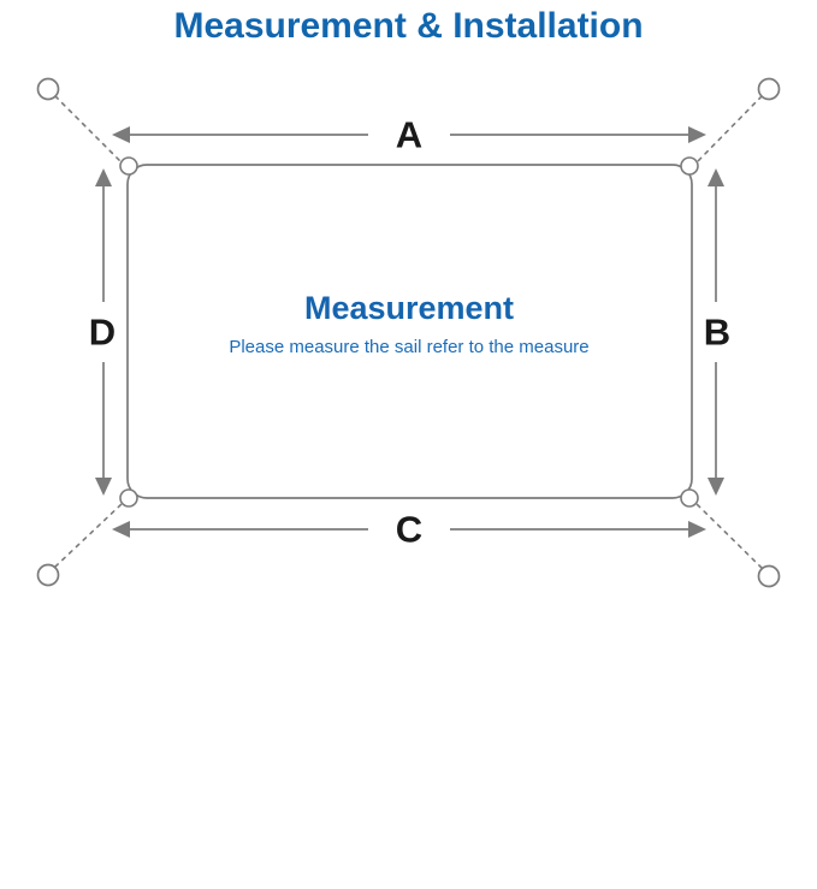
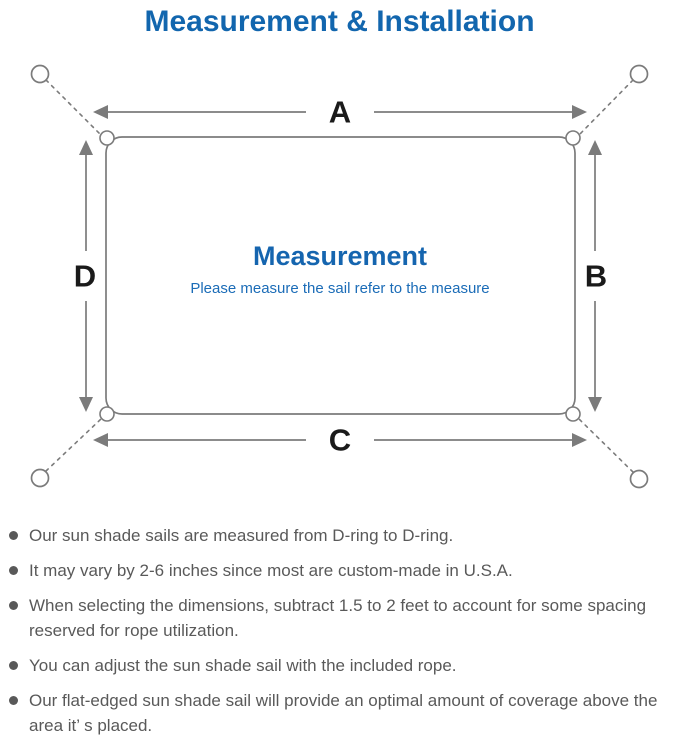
  Measurement & Installation
  A
  B
  C
  D
  Measurement
  Please measure the sail refer to the measure
+ Our sun shade sails are measured from D-ring to D-ring.
+ It may vary by 2-6 inches since most are custom-made in U.S.A.
+ When selecting the dimensions, subtract 1.5 to 2 feet to account for some spacing reserved for rope utilization.
+ You can adjust the sun shade sail with the included rope.
+ Our flat-edged sun shade sail will provide an optimal amount of coverage above the area it’ s placed.
